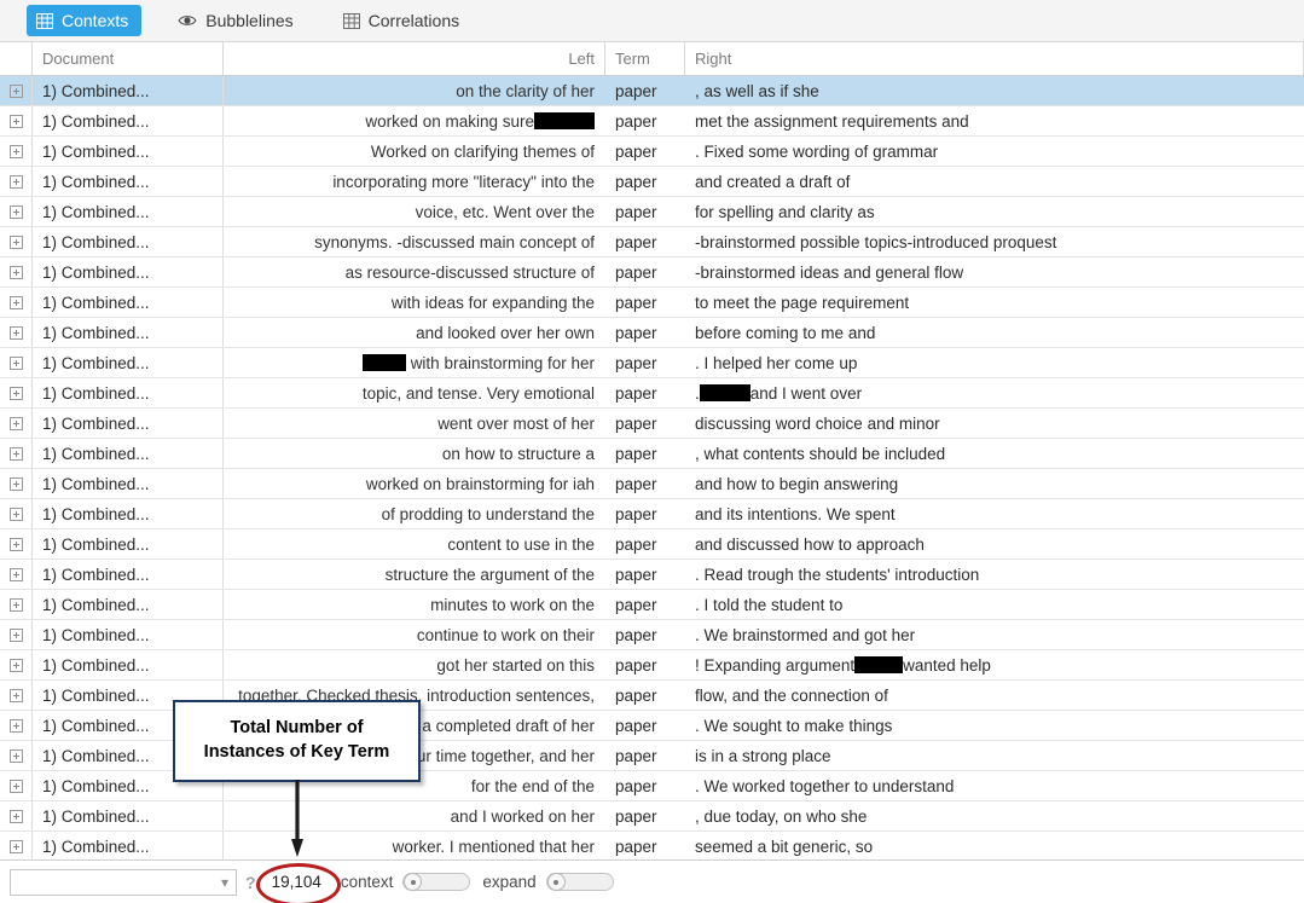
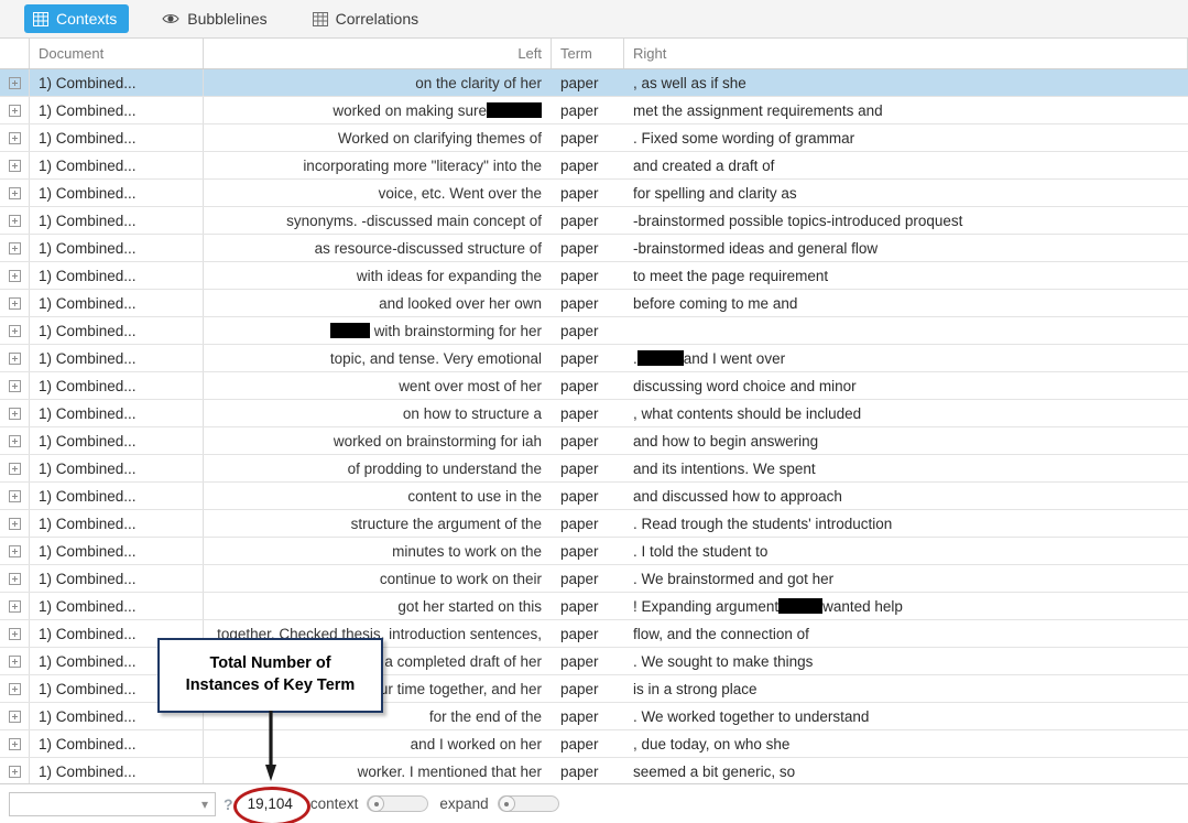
  Contexts
  Bubblelines
  Correlations
  Document
  Left
  Term
  Right
  1) Combined...
  on the clarity of her
  paper
  , as well as if she
  1) Combined...
  worked on making sure
  paper
  met the assignment requirements and
  1) Combined...
  Worked on clarifying themes of
  paper
  . Fixed some wording of grammar
  1) Combined...
  incorporating more "literacy" into the
  paper
  and created a draft of
  1) Combined...
  voice, etc. Went over the
  paper
  for spelling and clarity as
  1) Combined...
  synonyms. -discussed main concept of
  paper
  -brainstormed possible topics-introduced proquest
  1) Combined...
  as resource-discussed structure of
  paper
  -brainstormed ideas and general flow
  1) Combined...
  with ideas for expanding the
  paper
  to meet the page requirement
  1) Combined...
  and looked over her own
  paper
  before coming to me and
  1) Combined...
  with brainstorming for her
  paper
- . I helped her come up
  1) Combined...
  topic, and tense. Very emotional
  paper
  . and I went over
  1) Combined...
  went over most of her
  paper
  discussing word choice and minor
  1) Combined...
  on how to structure a
  paper
  , what contents should be included
  1) Combined...
  worked on brainstorming for iah
  paper
  and how to begin answering
  1) Combined...
  of prodding to understand the
  paper
  and its intentions. We spent
  1) Combined...
  content to use in the
  paper
  and discussed how to approach
  1) Combined...
  structure the argument of the
  paper
  . Read trough the students' introduction
  1) Combined...
  minutes to work on the
  paper
  . I told the student to
  1) Combined...
  continue to work on their
  paper
  . We brainstormed and got her
  1) Combined...
  got her started on this
  paper
  ! Expanding argument wanted help
  1) Combined...
  together. Checked thesis, introduction sentences,
  paper
  flow, and the connection of
  1) Combined...
  a completed draft of her
  paper
  . We sought to make things
  1) Combined...
  ur time together, and her
  paper
  is in a strong place
  1) Combined...
  for the end of the
  paper
  . We worked together to understand
  1) Combined...
  and I worked on her
  paper
  , due today, on who she
  1) Combined...
  worker. I mentioned that her
  paper
  seemed a bit generic, so
  ▾
  ?
  19,104
  context
  expand
  Total Number of
  Instances of Key Term
